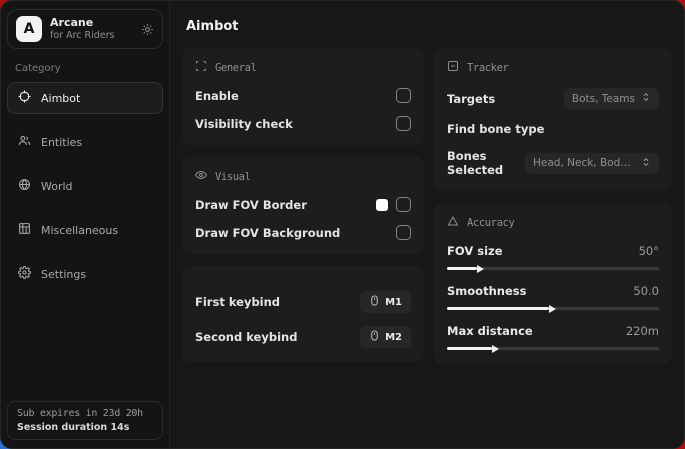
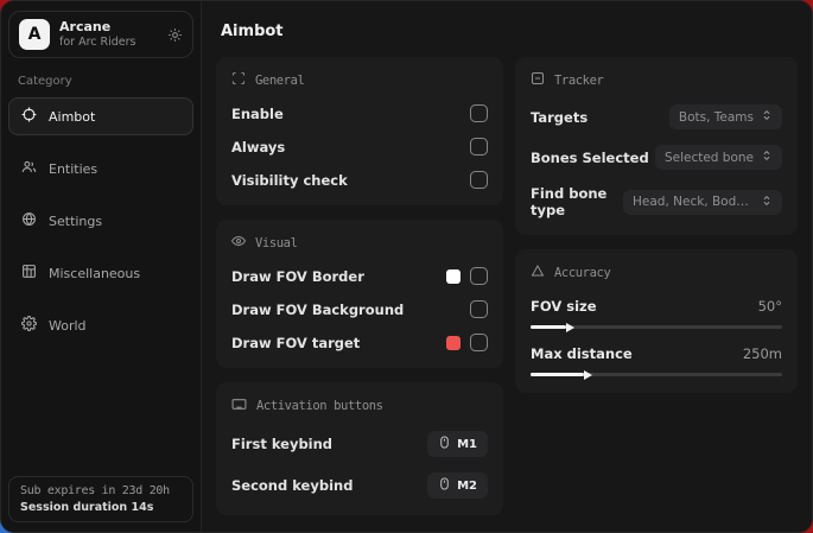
  A
  Arcane
  for Arc Riders
  Category
  Aimbot
  Entities
- World
+ Settings
  Miscellaneous
- Settings
+ World
  Sub expires in 23d 20h
  Session duration 14s
  Aimbot
  General
  Enable
+ Always
  Visibility check
  Visual
  Draw FOV Border
  Draw FOV Background
+ Draw FOV target
+ Activation buttons
  First keybind
  M1
  Second keybind
  M2
  Tracker
  Targets
  Bots, Teams
- Find bone type
+ Bones Selected
+ Selected bone
- Bones Selected
+ Find bone type
  Head, Neck, Body,
  Accuracy
  FOV size
  50°
- Smoothness
- 50.0
  Max distance
- 220m
+ 250m
